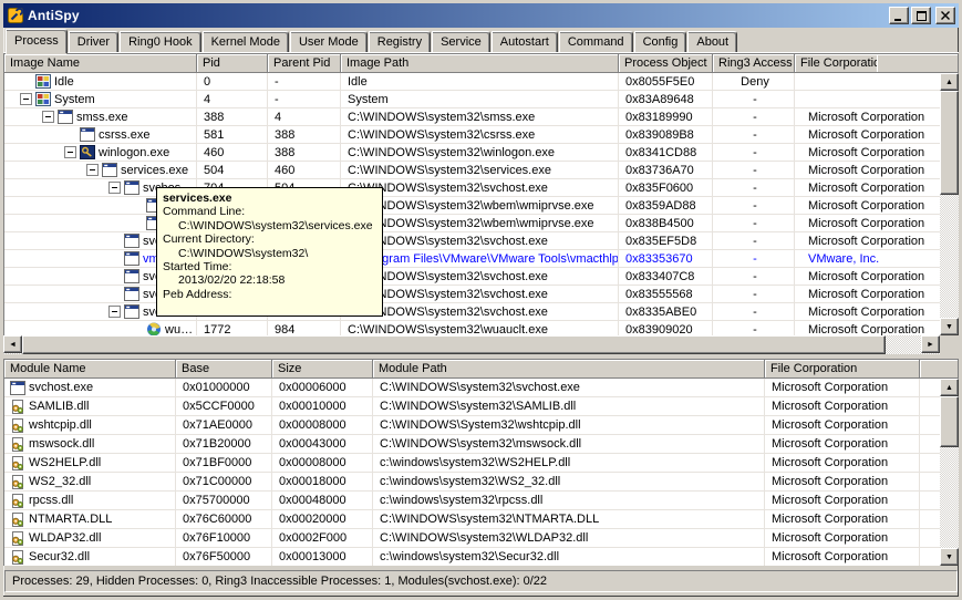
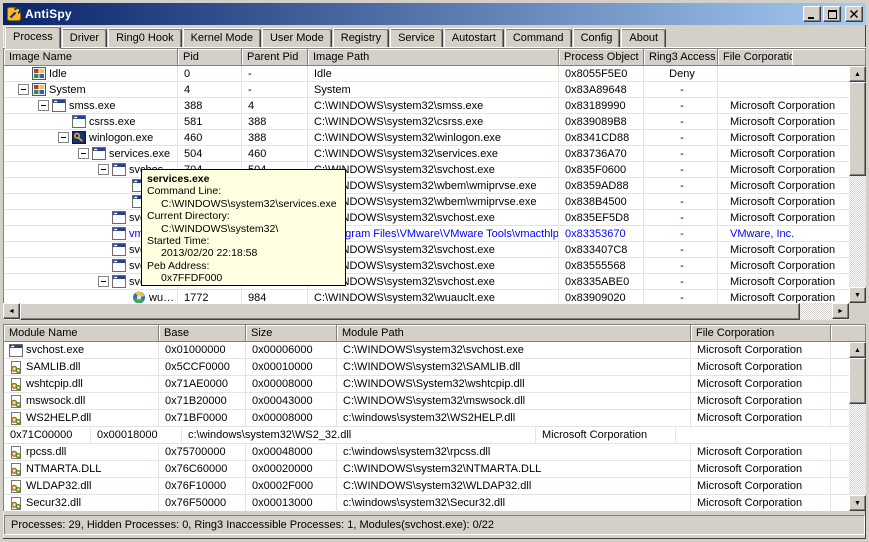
  AntiSpy
  Process
  Driver
  Ring0 Hook
  Kernel Mode
  User Mode
  Registry
  Service
  Autostart
  Command
  Config
  About
  Image Name
  Pid
  Parent Pid
  Image Path
  Process Object
  Ring3 Access
  File Corporati
  Idle
  0
  -
  Idle
  0x8055F5E0
  Deny
  System
  4
  -
  System
  0x83A89648
  -
  smss.exe
  388
  4
  C:\WINDOWS\system32\smss.exe
  0x83189990
  -
  Microsoft Corporation
  csrss.exe
  581
  388
  C:\WINDOWS\system32\csrss.exe
  0x839089B8
  -
  Microsoft Corporation
  winlogon.exe
  460
  388
  C:\WINDOWS\system32\winlogon.exe
  0x8341CD88
  -
  Microsoft Corporation
  services.exe
  504
  460
  C:\WINDOWS\system32\services.exe
  0x83736A70
  -
  Microsoft Corporation
  DOWS\system32\svchost.exe
  0x835F0600
  -
  Microsoft Corporation
  DOWS\system32\wbem\wmiprvse.exe
  0x8359AD88
  -
  Microsoft Corporation
  DOWS\system32\wbem\wmiprvse.exe
  0x838B4500
  -
  Microsoft Corporation
  DOWS\system32\svchost.exe
  0x835EF5D8
  -
  Microsoft Corporation
  gram Files\VMware\VMware Tools\vmacthlp
  0x83353670
  -
  VMware, Inc.
  DOWS\system32\svchost.exe
  0x833407C8
  -
  Microsoft Corporation
  DOWS\system32\svchost.exe
  0x83555568
  -
  Microsoft Corporation
  DOWS\system32\svchost.exe
  0x8335ABE0
  -
  Microsoft Corporation
  1772
  984
  C:\WINDOWS\system32\wuauclt.exe
  0x83909020
  -
  Microsoft Corporation
  services.exe
  Command Line:
  C:\WINDOWS\system32\services.exe
  Current Directory:
  C:\WINDOWS\system32\
  Started Time:
  2013/02/20 22:18:58
  Peb Address:
+ 0x7FFDF000
  Module Name
  Base
  Size
  Module Path
  File Corporation
  svchost.exe
  0x01000000
  0x00006000
  C:\WINDOWS\system32\svchost.exe
  Microsoft Corporation
  SAMLIB.dll
  0x5CCF0000
  0x00010000
  C:\WINDOWS\system32\SAMLIB.dll
  Microsoft Corporation
  wshtcpip.dll
  0x71AE0000
  0x00008000
  C:\WINDOWS\System32\wshtcpip.dll
  Microsoft Corporation
  mswsock.dll
  0x71B20000
  0x00043000
  C:\WINDOWS\system32\mswsock.dll
  Microsoft Corporation
  WS2HELP.dll
  0x71BF0000
  0x00008000
  c:\windows\system32\WS2HELP.dll
  Microsoft Corporation
- WS2_32.dll
  0x71C00000
  0x00018000
  c:\windows\system32\WS2_32.dll
  Microsoft Corporation
  rpcss.dll
  0x75700000
  0x00048000
  c:\windows\system32\rpcss.dll
  Microsoft Corporation
  NTMARTA.DLL
  0x76C60000
  0x00020000
  C:\WINDOWS\system32\NTMARTA.DLL
  Microsoft Corporation
  WLDAP32.dll
  0x76F10000
  0x0002F000
  C:\WINDOWS\system32\WLDAP32.dll
  Microsoft Corporation
  Secur32.dll
  0x76F50000
  0x00013000
  c:\windows\system32\Secur32.dll
  Microsoft Corporation
  Processes: 29, Hidden Processes: 0, Ring3 Inaccessible Processes: 1, Modules(svchost.exe): 0/22
